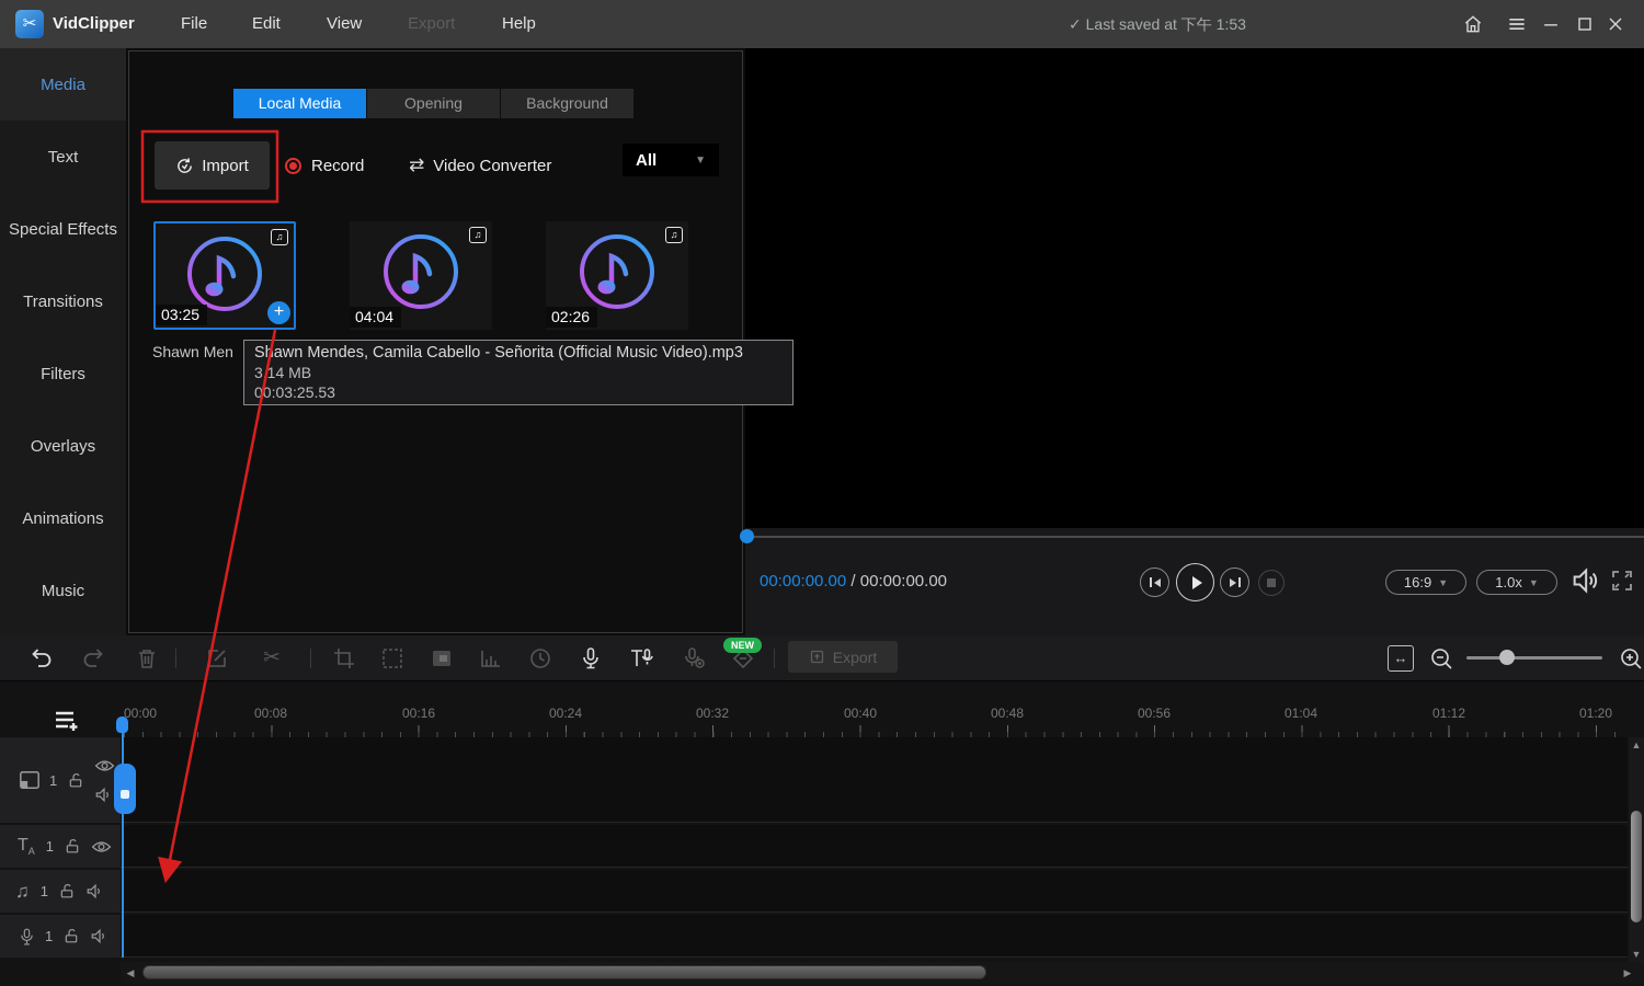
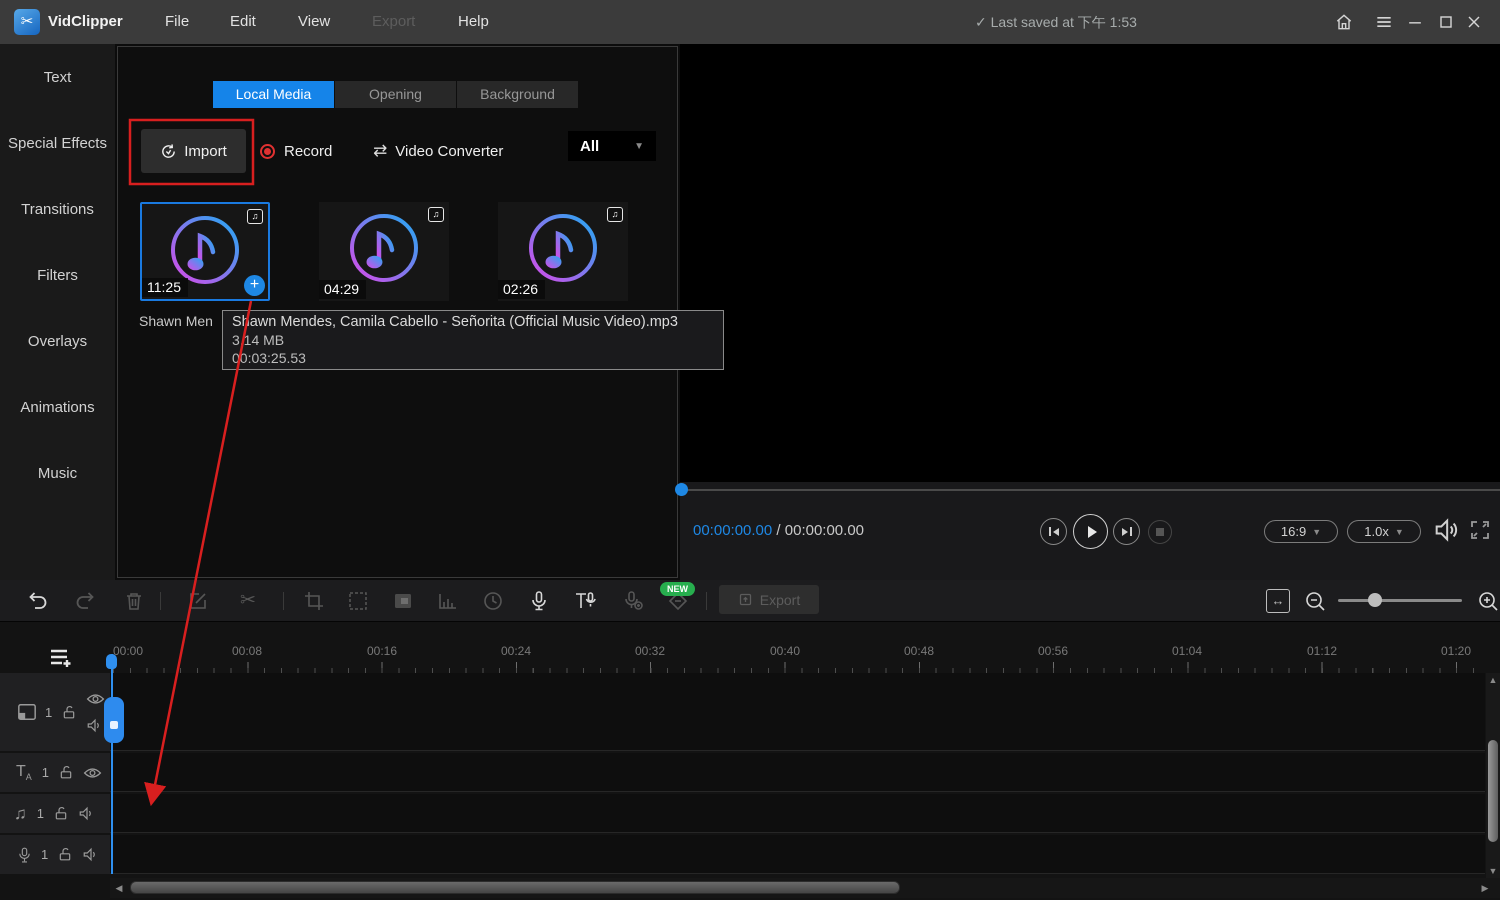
  ✂
  VidClipper
  File
  Edit
  View
  Export
  Help
  ✓ Last saved at 下午 1:53
- Media
  Text
  Special Effects
  Transitions
  Filters
  Overlays
  Animations
  Music
  Local Media
  Opening
  Background
  Import
  Record
  ⇄
  Video Converter
  All
  ▼
  ♫
- 03:25
+ 11:25
  +
  ♫
- 04:04
+ 04:29
  ♫
  02:26
  Shawn Men
  00:00:00.00 / 00:00:00.00
  16:9
  ▼
  1.0x
  ▼
  ✂
  NEW
  Export
  ↔
  00:00
  00:08
  00:16
  00:24
  00:32
  00:40
  00:48
  00:56
  01:04
  01:12
  01:20
  1
  TA
  1
  ♫
  1
  1
  ▲
  ▼
  ◀
  ▶
  Sawn Mendes, Camila Cabello - Señorita (Official Music Video).mp3
  3.14 MB
  00:03:25.53
